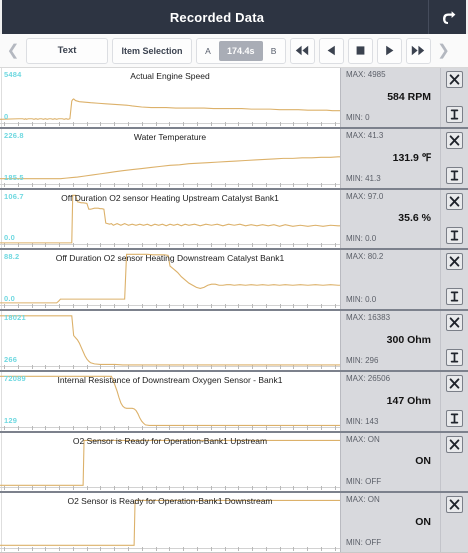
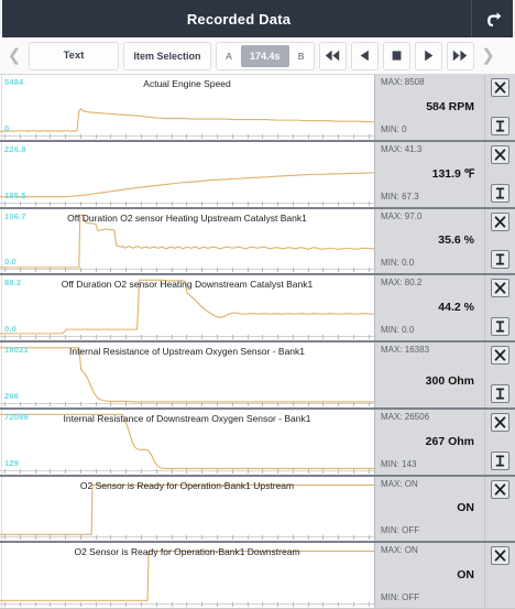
  Recorded Data
  ❮
  Text
  Item Selection
  A
  174.4s
  B
  ❯
  5484
  0
  Actual Engine Speed
- MAX: 4985
+ MAX: 8508
  584 RPM
  MIN: 0
  226.8
  185.5
- Water Temperature
  MAX: 41.3
  131.9 ℉
- MIN: 41.3
+ MIN: 67.3
  106.7
  0.0
  Off Duration O2 sensor Heating Upstream Catalyst Bank1
  MAX: 97.0
  35.6 %
  MIN: 0.0
  88.2
  0.0
  Off Duration O2 sensor Heating Downstream Catalyst Bank1
  MAX: 80.2
+ 44.2 %
  MIN: 0.0
  18021
  266
+ Internal Resistance of Upstream Oxygen Sensor - Bank1
  MAX: 16383
  300 Ohm
- MIN: 296
  72089
  129
  Internal Resistance of Downstream Oxygen Sensor - Bank1
  MAX: 26506
- 147 Ohm
+ 267 Ohm
  MIN: 143
  O2 Sensor is Ready for Operation-Bank1 Upstream
  MAX: ON
  ON
  MIN: OFF
  O2 Sensor is Ready for Operation-Bank1 Downstream
  MAX: ON
  ON
  MIN: OFF
